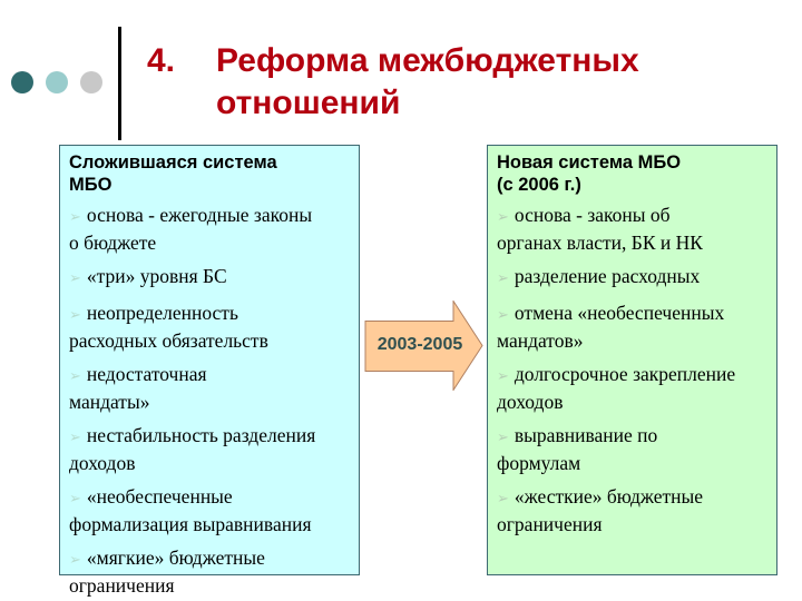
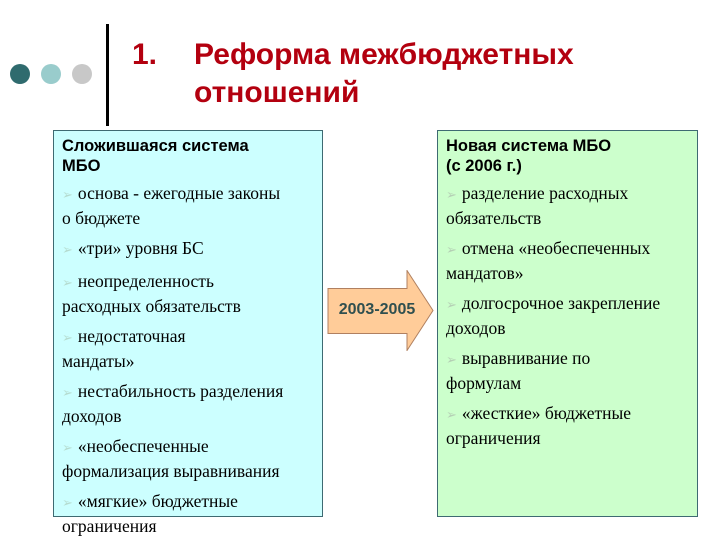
- 4. Реформа межбюджетных
+ 1. Реформа межбюджетных
  отношений
  Сложившаяся система
  МБО
  ➢ основа - ежегодные законы
  о бюджете
  ➢ «три» уровня БС
  ➢ неопределенность
  расходных обязательств
  ➢ недостаточная
  мандаты»
  ➢ нестабильность разделения
  доходов
  ➢ «необеспеченные
  формализация выравнивания
  ➢ «мягкие» бюджетные
  ограничения
  2003-2005
  Новая система МБО
  (с 2006 г.)
- ➢ основа - законы об
- органах власти, БК и НК
  ➢ разделение расходных
+ обязательств
  ➢ отмена «необеспеченных
  мандатов»
  ➢ долгосрочное закрепление
  доходов
  ➢ выравнивание по
  формулам
  ➢ «жесткие» бюджетные
  ограничения
